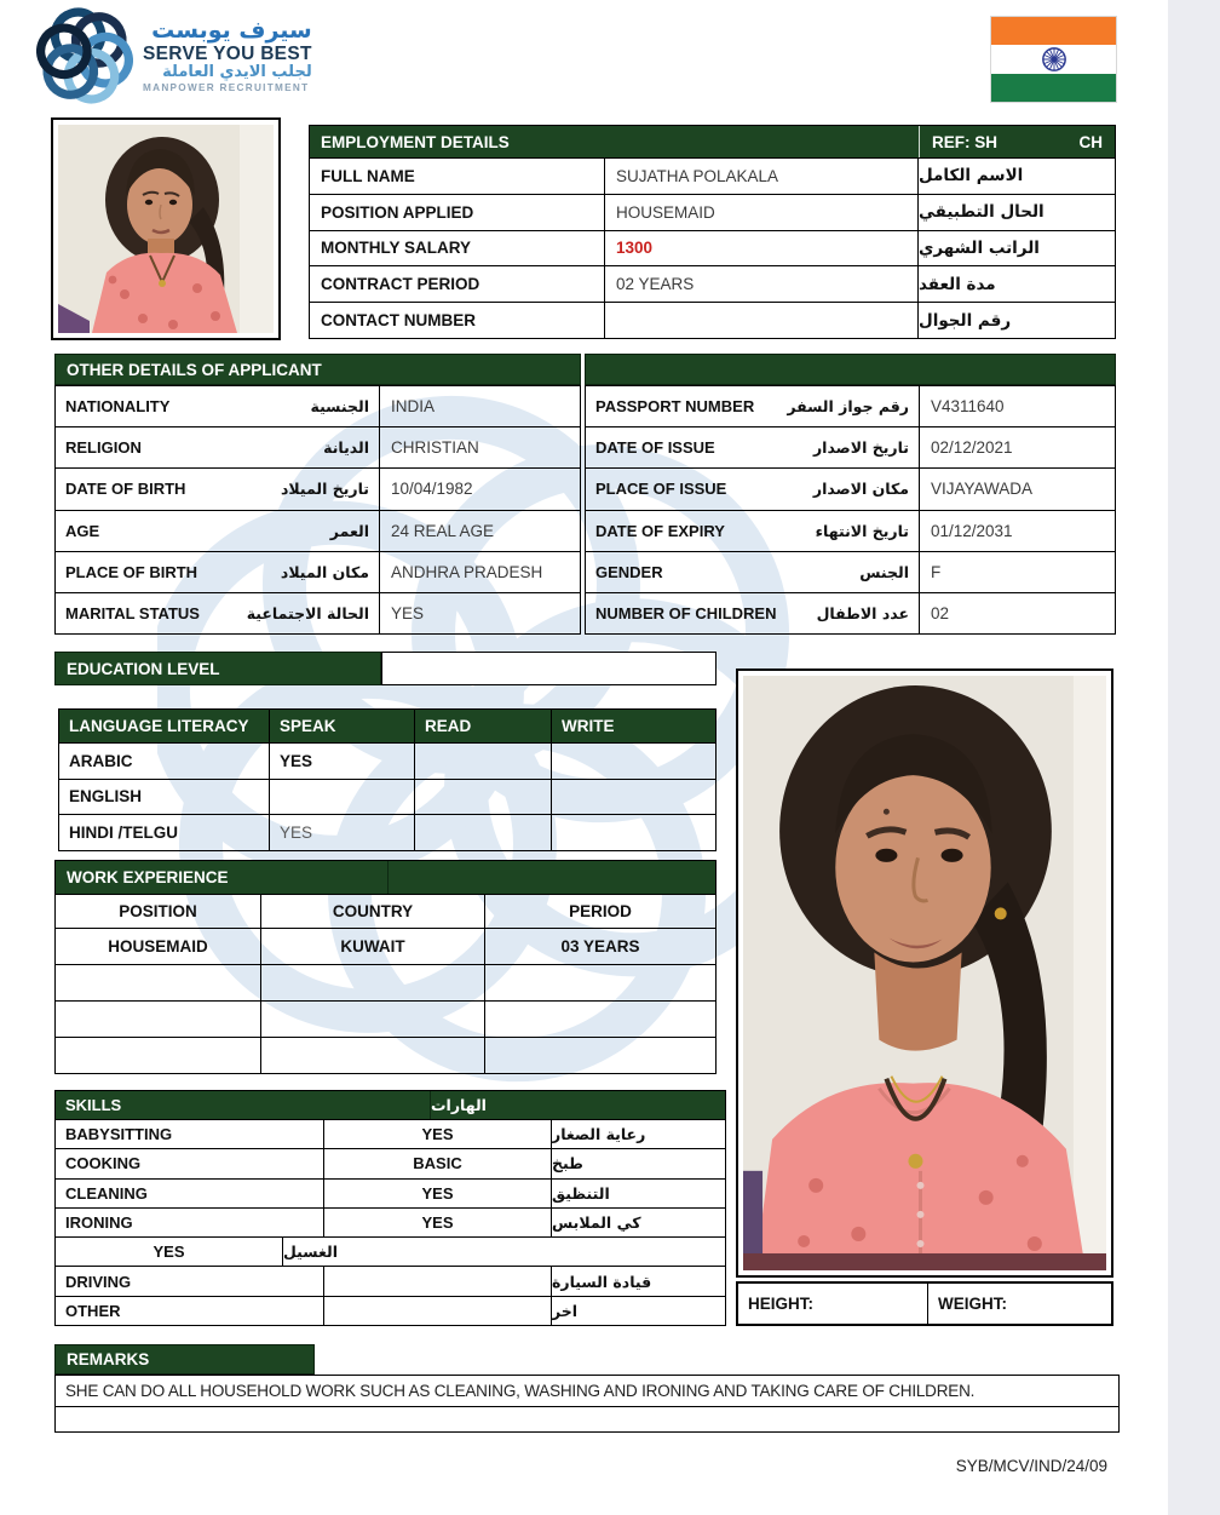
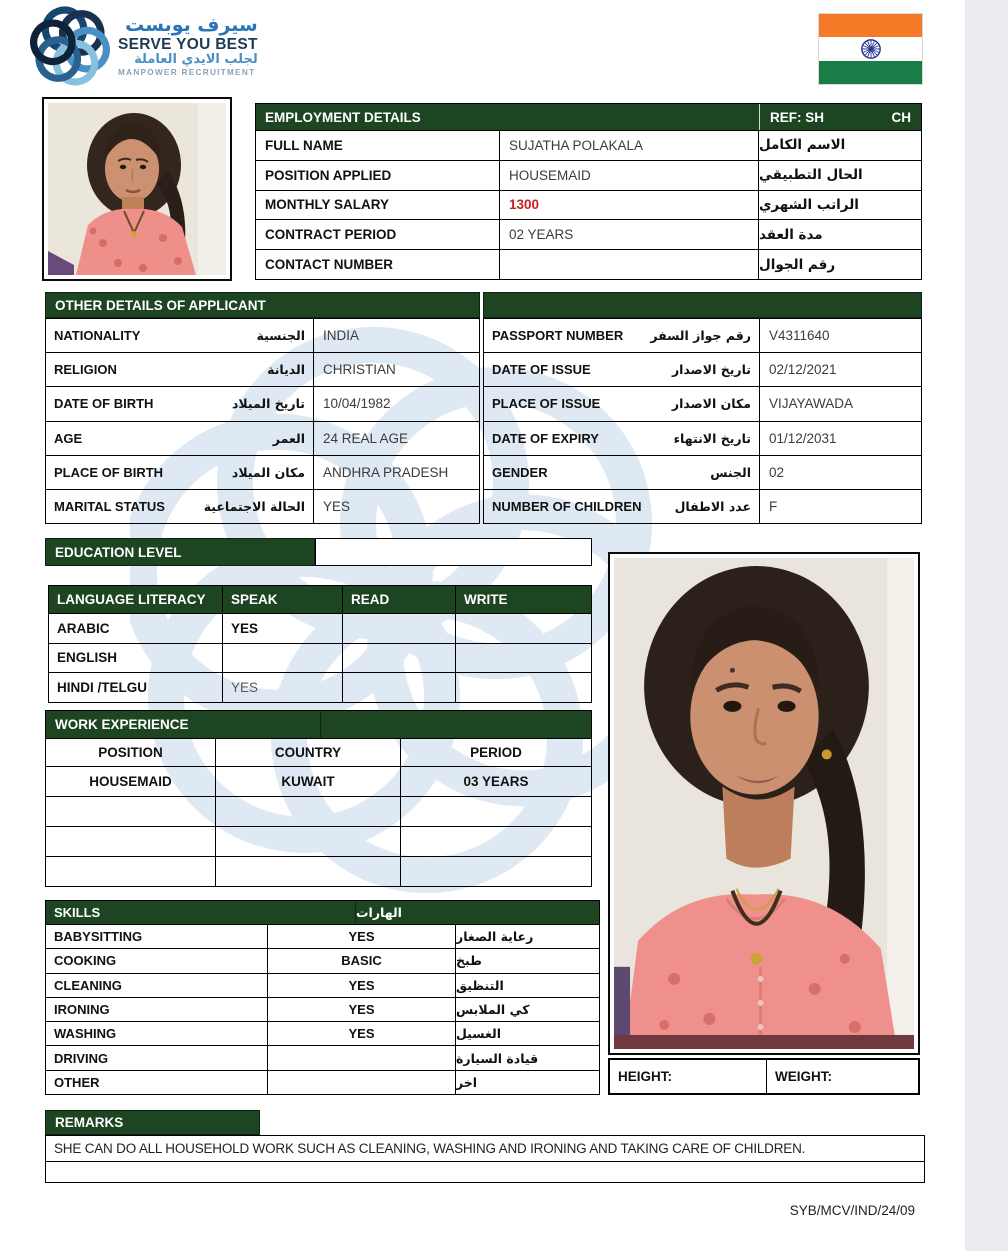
  سيرف يوبست
  SERVE YOU BEST
  لجلب الايدي العاملة
  MANPOWER RECRUITMENT
  EMPLOYMENT DETAILS
  REF: SH
  CH
  FULL NAME
  SUJATHA POLAKALA
  الاسم الكامل
  POSITION APPLIED
  HOUSEMAID
  الحال التطبيقي
  MONTHLY SALARY
  1300
  الراتب الشهري
  CONTRACT PERIOD
  02 YEARS
  مدة العقد
  CONTACT NUMBER
  رقم الجوال
  OTHER DETAILS OF APPLICANT
  NATIONALITY
  الجنسية
  INDIA
  RELIGION
  الديانة
  CHRISTIAN
  DATE OF BIRTH
  تاريخ الميلاد
  10/04/1982
  AGE
  العمر
  24 REAL AGE
  PLACE OF BIRTH
  مكان الميلاد
  ANDHRA PRADESH
  MARITAL STATUS
  الحالة الاجتماعية
  YES
  PASSPORT NUMBER
  رقم جواز السفر
  V4311640
  DATE OF ISSUE
  تاريخ الاصدار
  02/12/2021
  PLACE OF ISSUE
  مكان الاصدار
  VIJAYAWADA
  DATE OF EXPIRY
  تاريخ الانتهاء
  01/12/2031
  GENDER
  الجنس
- F
+ 02
  NUMBER OF CHILDREN
  عدد الاطفال
- 02
+ F
  EDUCATION LEVEL
  LANGUAGE LITERACY
  SPEAK
  READ
  WRITE
  ARABIC
  YES
  ENGLISH
  HINDI /TELGU
  YES
  WORK EXPERIENCE
  POSITION
  COUNTRY
  PERIOD
  HOUSEMAID
  KUWAIT
  03 YEARS
  SKILLS
  الهارات
  BABYSITTING
  YES
  رعاية الصغار
  COOKING
  BASIC
  طبخ
  CLEANING
  YES
  التنظيق
  IRONING
  YES
  كي الملابس
+ WASHING
  YES
  الغسيل
  DRIVING
  قيادة السيارة
  OTHER
  اخر
  HEIGHT:
  WEIGHT:
  REMARKS
  SHE CAN DO ALL HOUSEHOLD WORK SUCH AS CLEANING, WASHING AND IRONING AND TAKING CARE OF CHILDREN.
  SYB/MCV/IND/24/09
